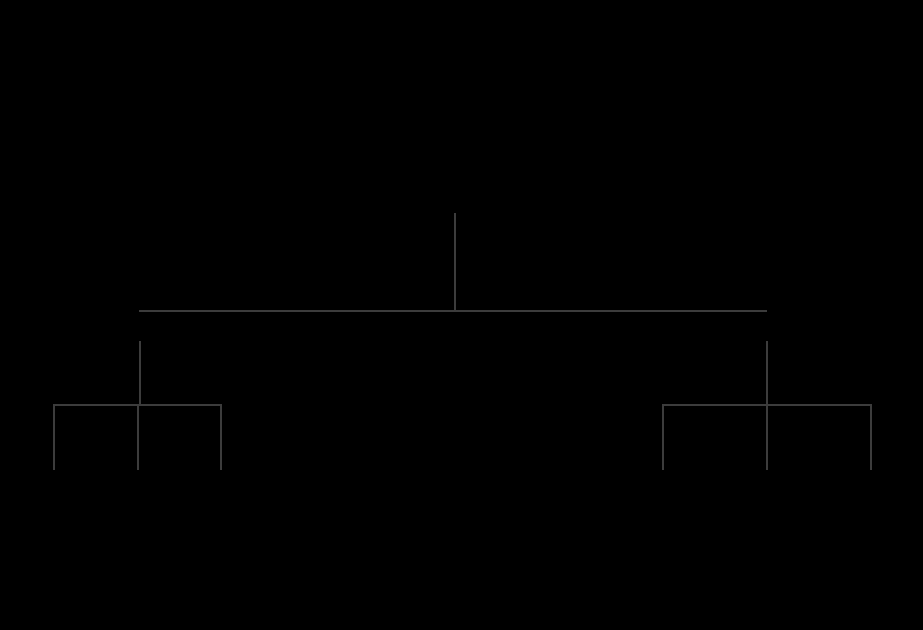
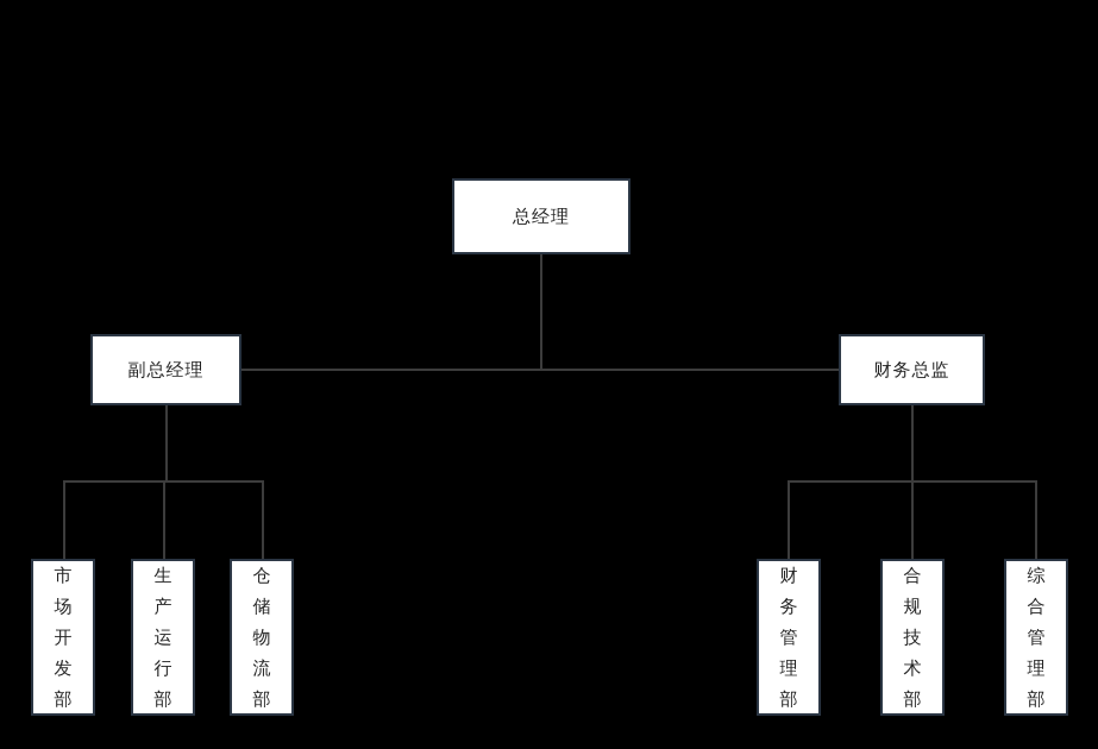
+ 总经理
+ 副总经理
+ 财务总监
+ 市场开发部
+ 生产运行部
+ 仓储物流部
+ 财务管理部
+ 合规技术部
+ 综合管理部
